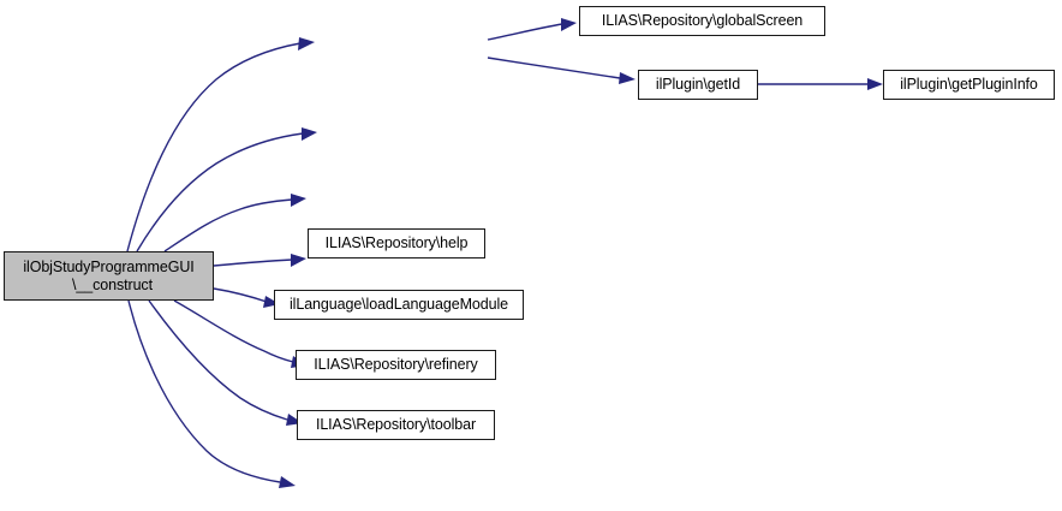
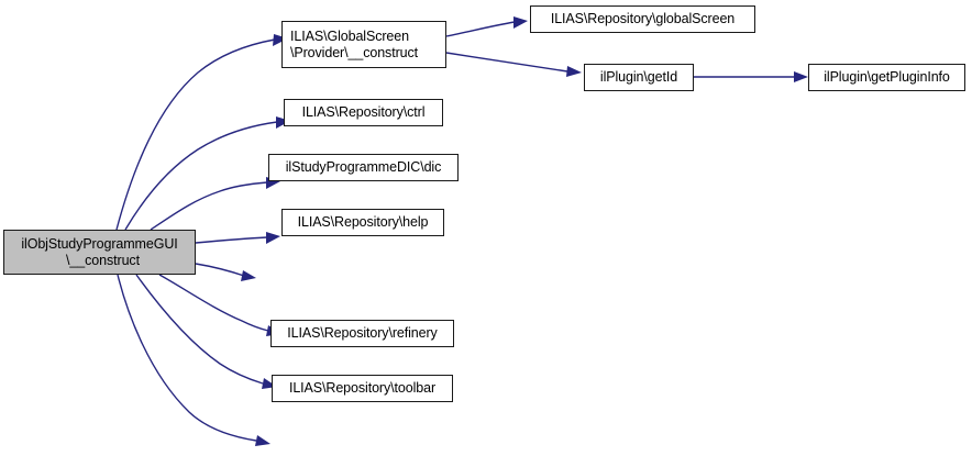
  ilObjStudyProgrammeGUI
  \__construct
+ ILIAS\GlobalScreen
+ \Provider\__construct
+ ILIAS\Repository\ctrl
+ ilStudyProgrammeDIC\dic
  ILIAS\Repository\help
- ilLanguage\loadLanguageModule
  ILIAS\Repository\refinery
  ILIAS\Repository\toolbar
  ILIAS\Repository\globalScreen
  ilPlugin\getId
  ilPlugin\getPluginInfo
